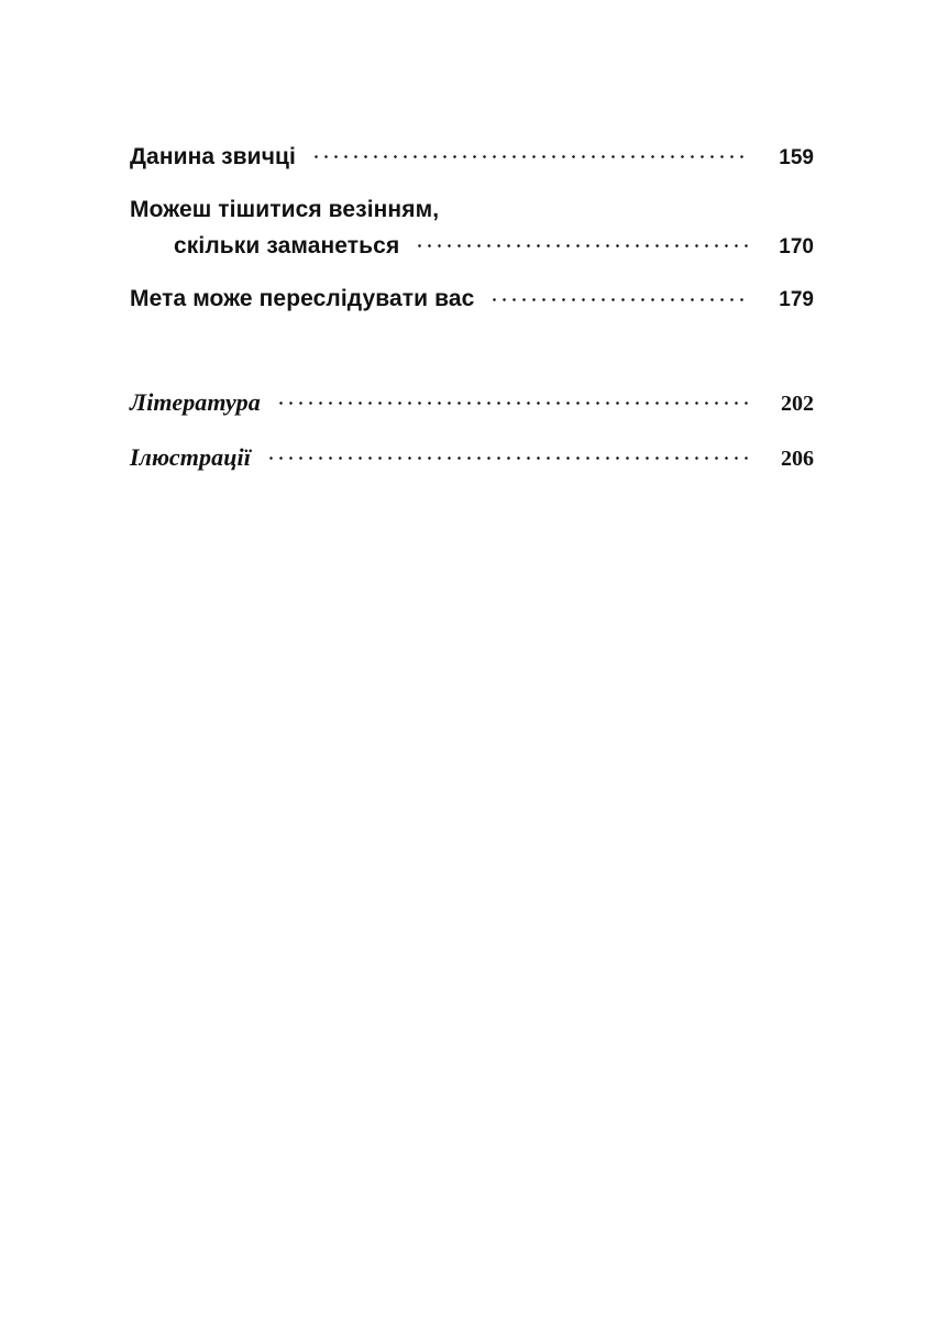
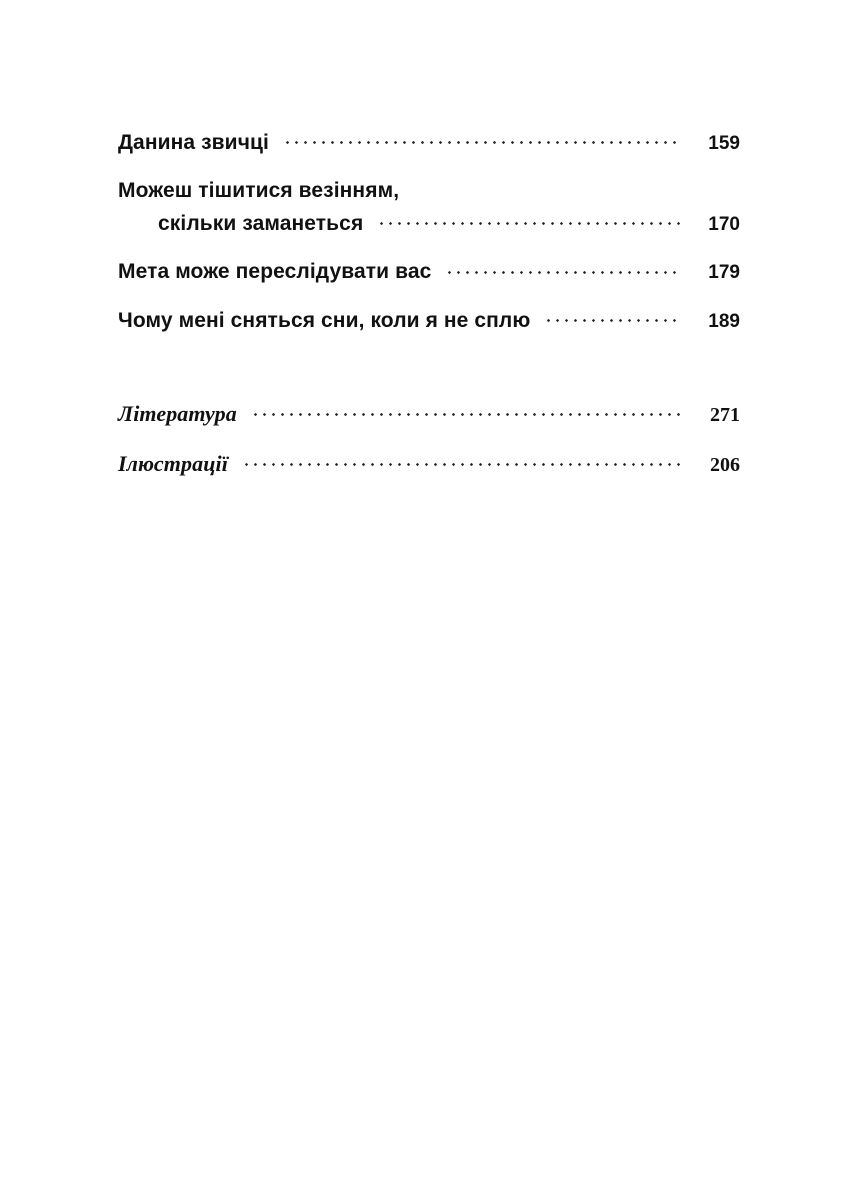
  Данина звичці
  159
  Можеш тішитися везінням,
  скільки заманеться
  170
  Мета може переслідувати вас
  179
+ Чому мені сняться сни, коли я не сплю
+ 189
  Література
- 202
+ 271
  Ілюстрації
  206
